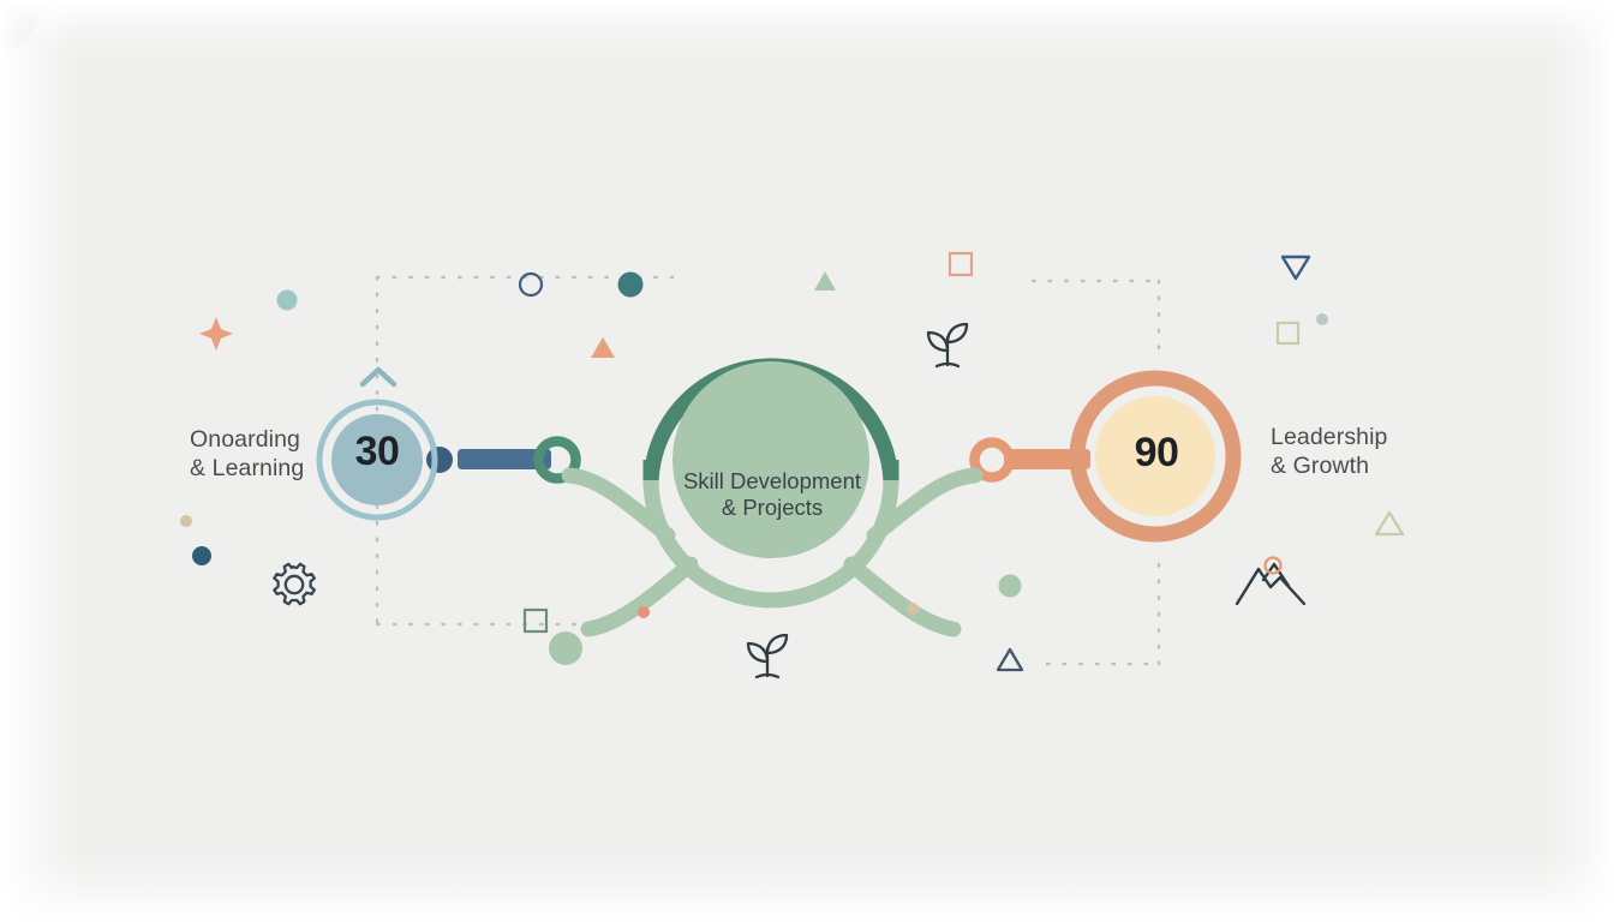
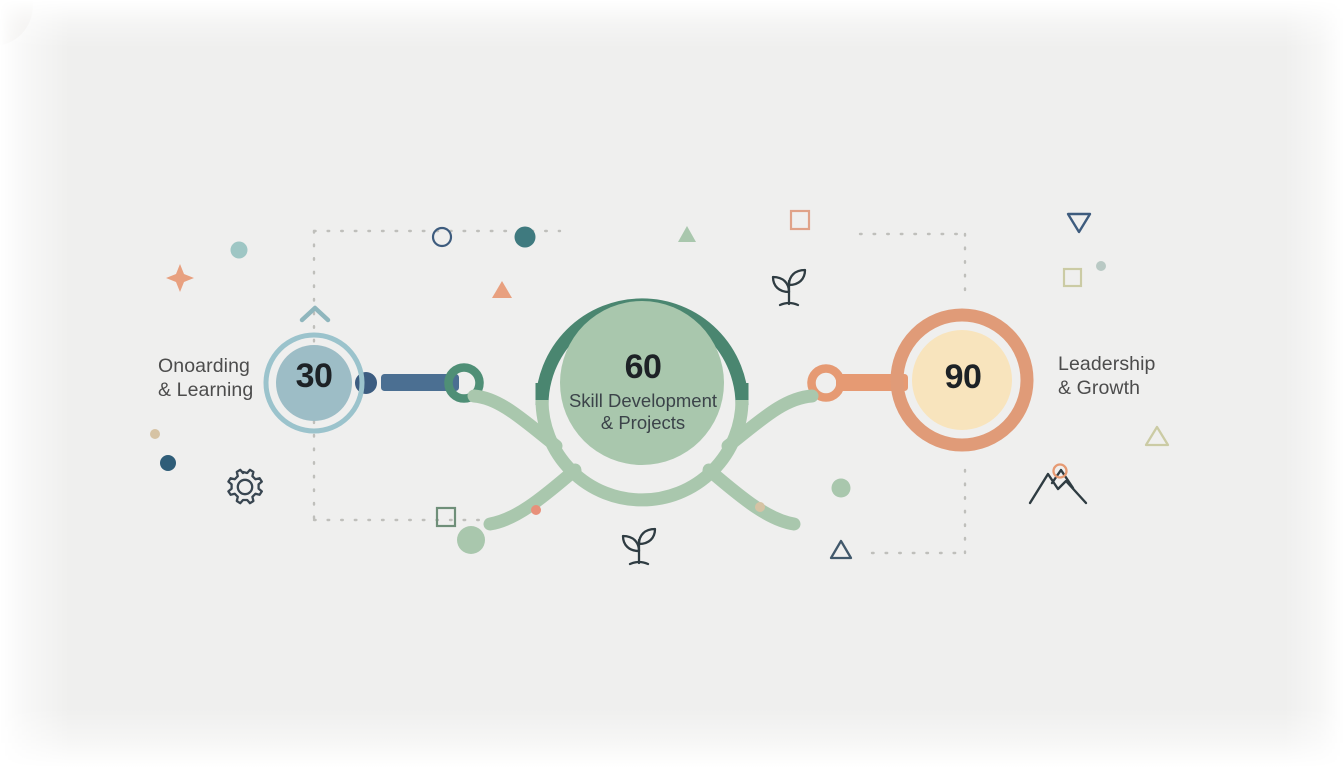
  Onoarding
  & Learning
  Leadership
  & Growth
  30
+ 60
  Skill Development
  & Projects
  90
